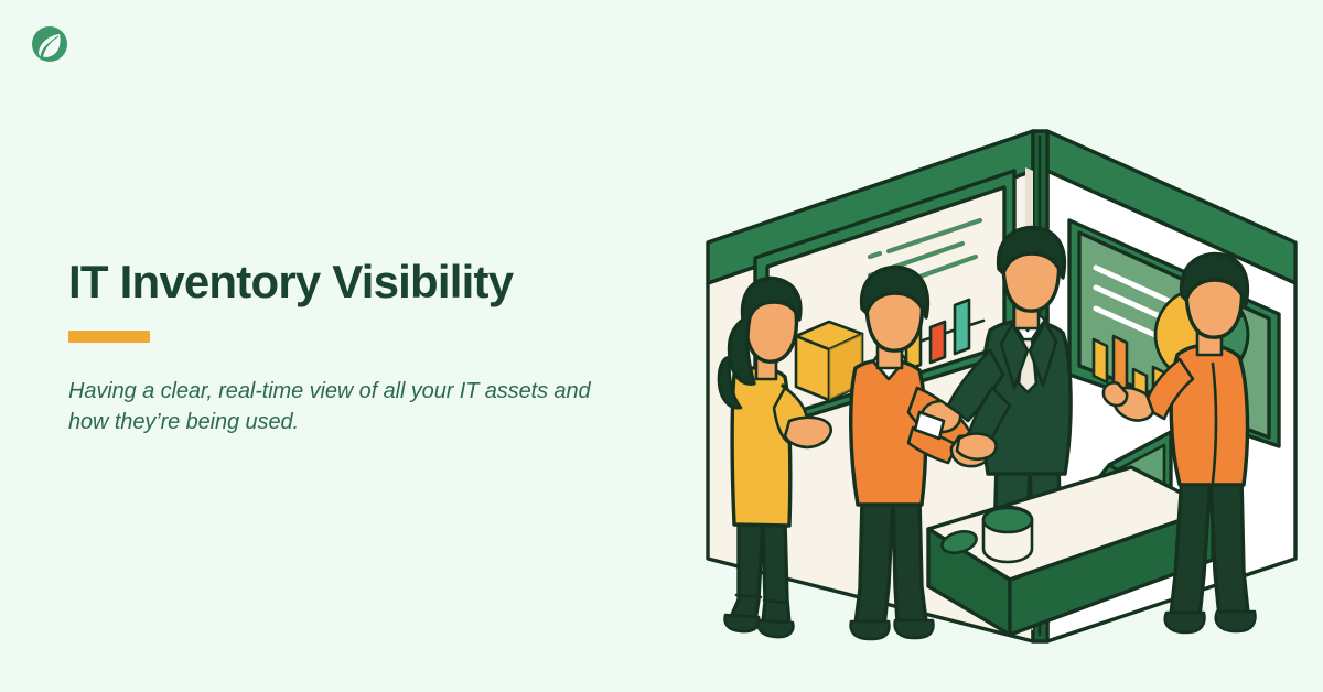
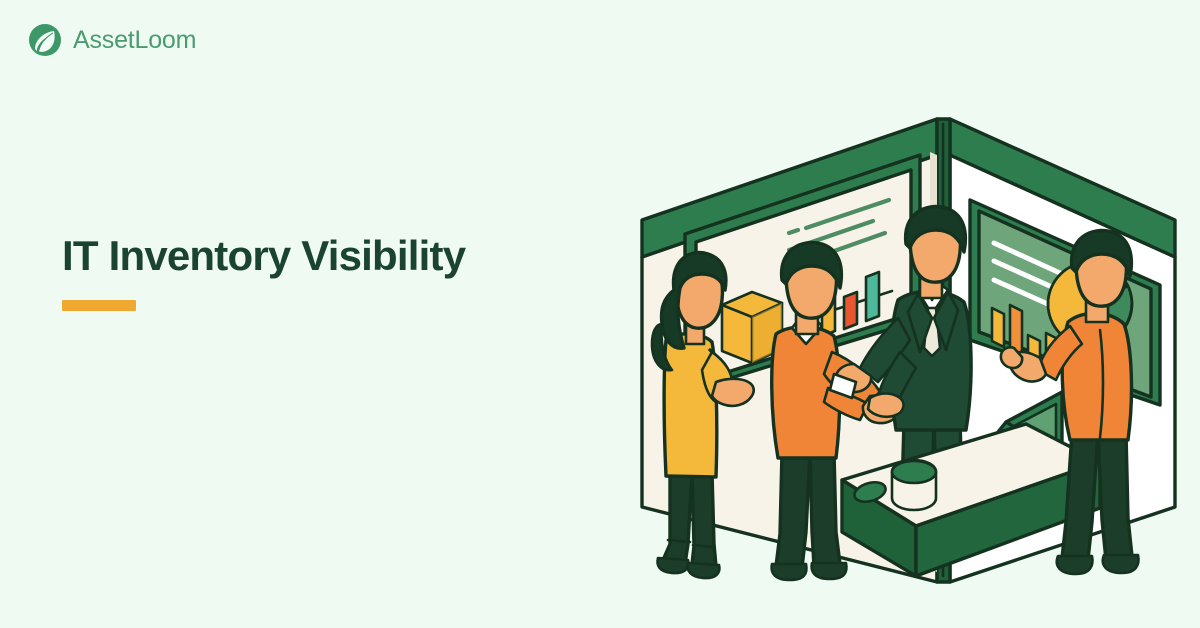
+ AssetLoom
  IT Inventory Visibility
- Having a clear, real-time view of all your IT assets and how they’re being used.
